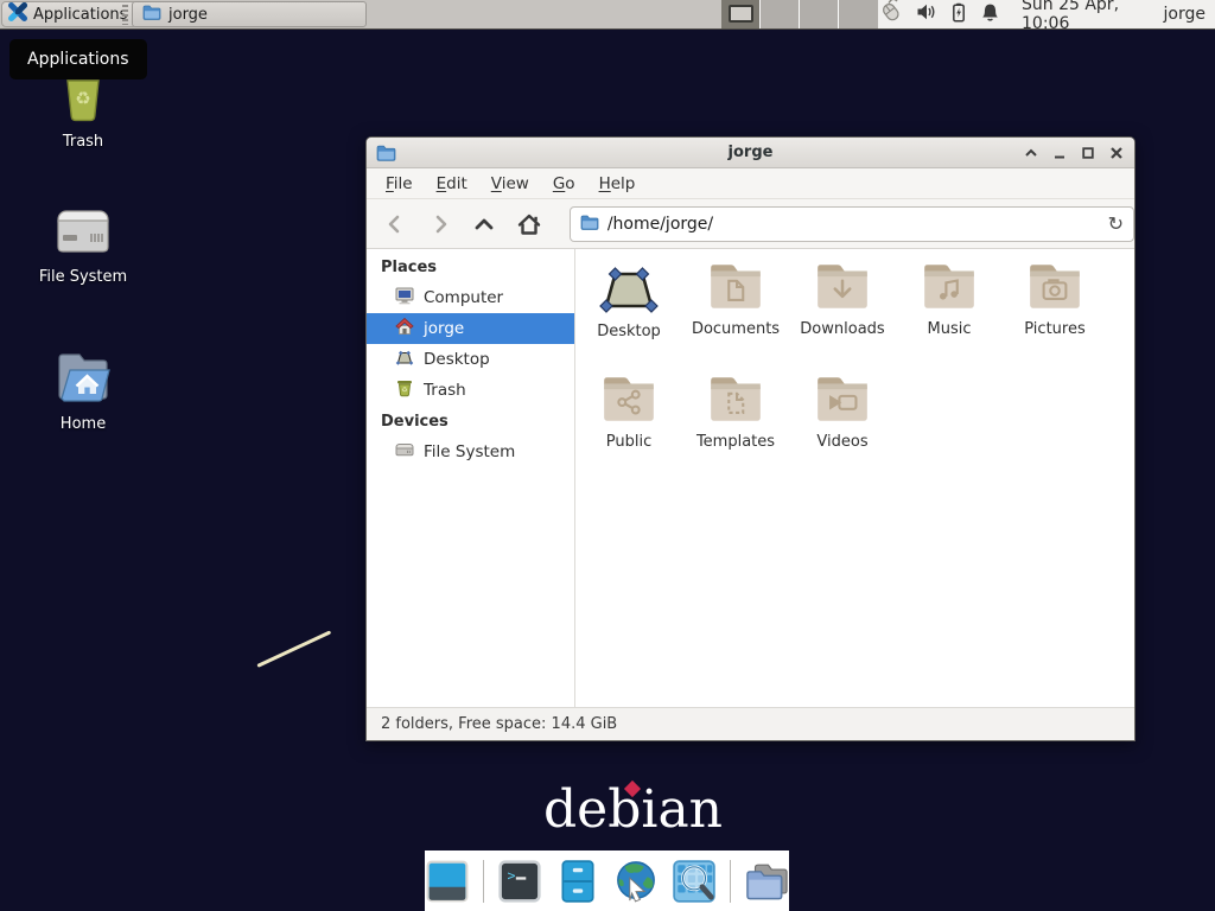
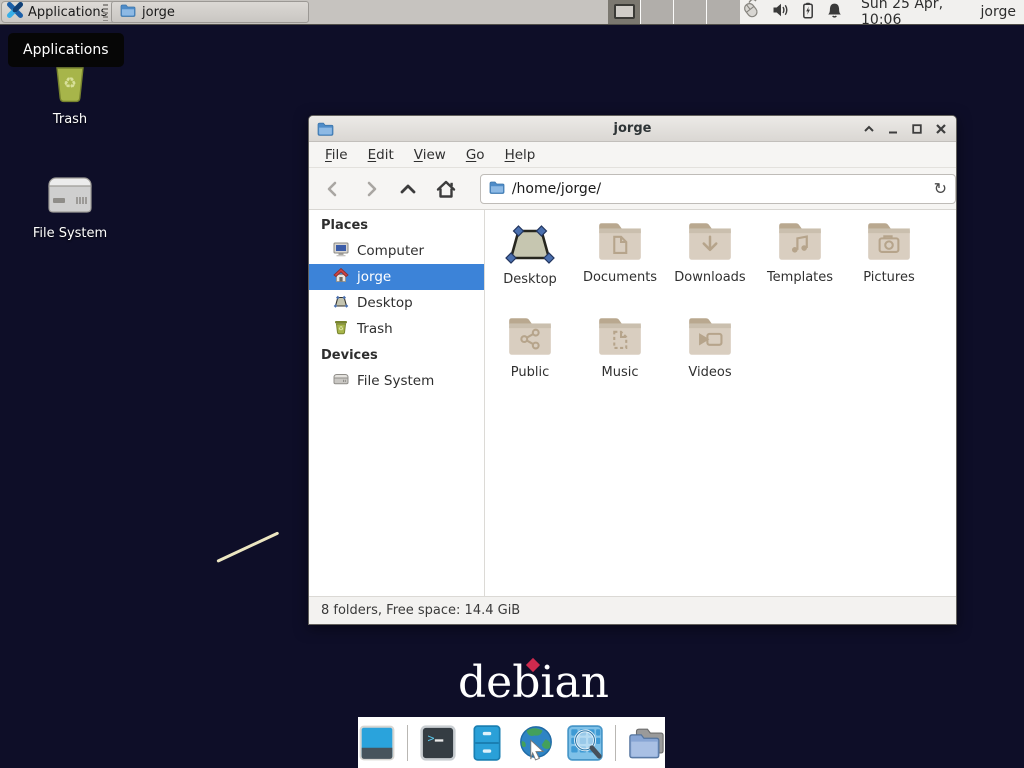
  Application
  jorge
  Sun 25 Apr, 10:06
  jorge
  Applications
  ♻
  Trash
  File System
- Home
  debian
  jorge
  File
  Edit
  View
  Go
  Help
  /home/jorge/
  ↻
  Places
  Computer
  jorge
  Desktop
  Trash
  Devices
  File System
  Desktop
  Documents
  Downloads
- Music
+ Templates
  Pictures
  Public
- Templates
+ Music
  Videos
- 2 folders, Free space: 14.4 GiB
+ 8 folders, Free space: 14.4 GiB
  >
